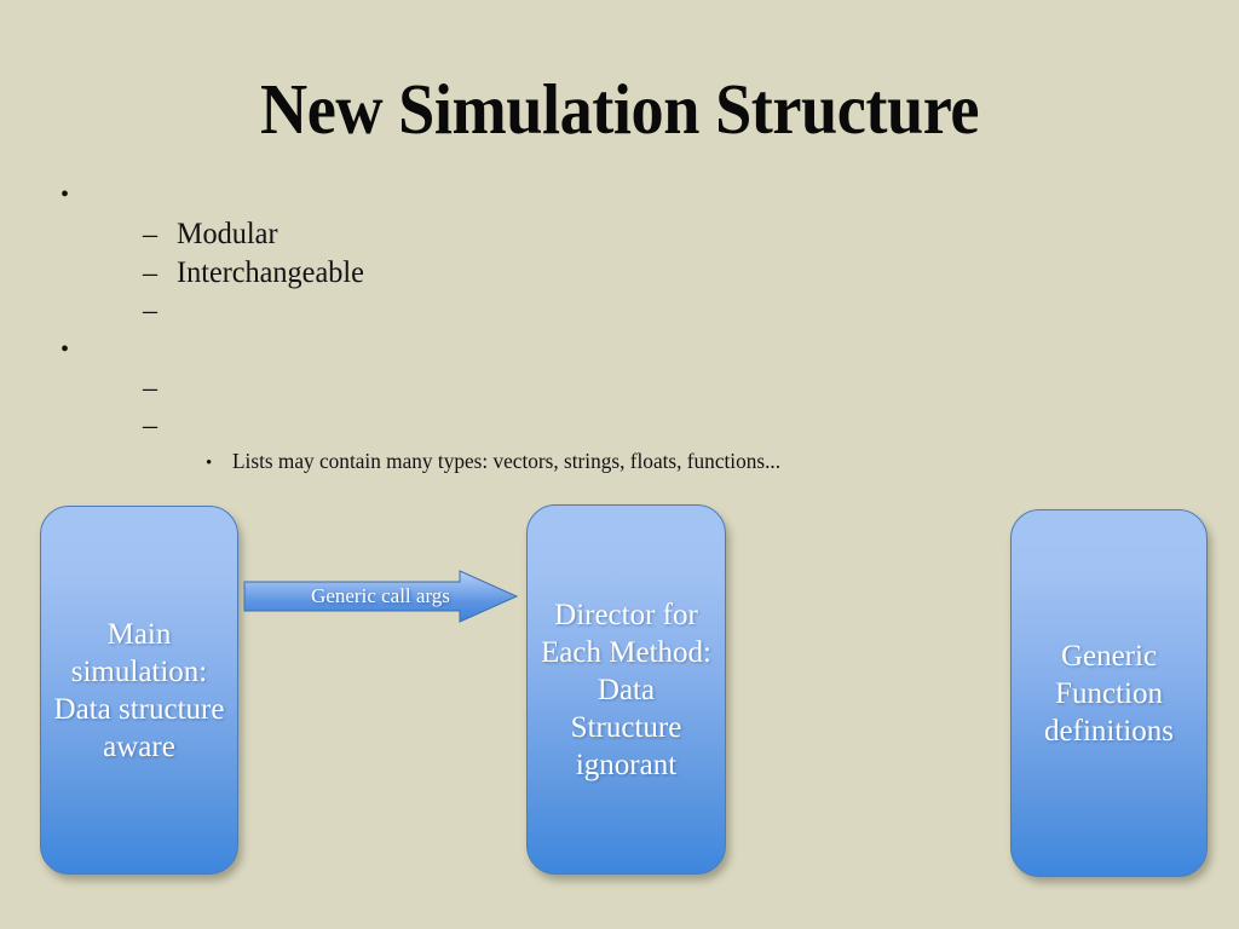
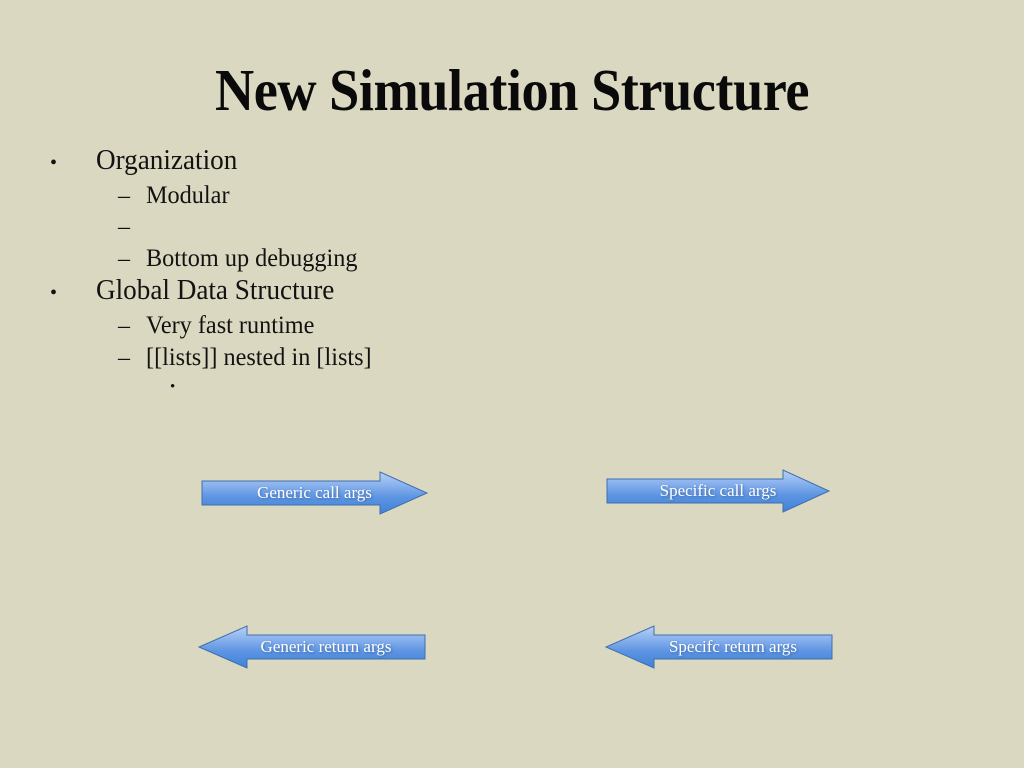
  New Simulation Structure
  •
+ Organization
  –
  Modular
  –
- Interchangeable
  –
+ Bottom up debugging
  •
+ Global Data Structure
  –
+ Very fast runtime
  –
+ [[lists]] nested in [lists]
  •
- Lists may contain many types: vectors, strings, floats, functions...
- Main simulation: Data structure aware
- Director for Each Method: Data Structure ignorant
- Generic Function definitions
  Generic call args
+ Specific call args
+ Generic return args
+ Specifc return args
